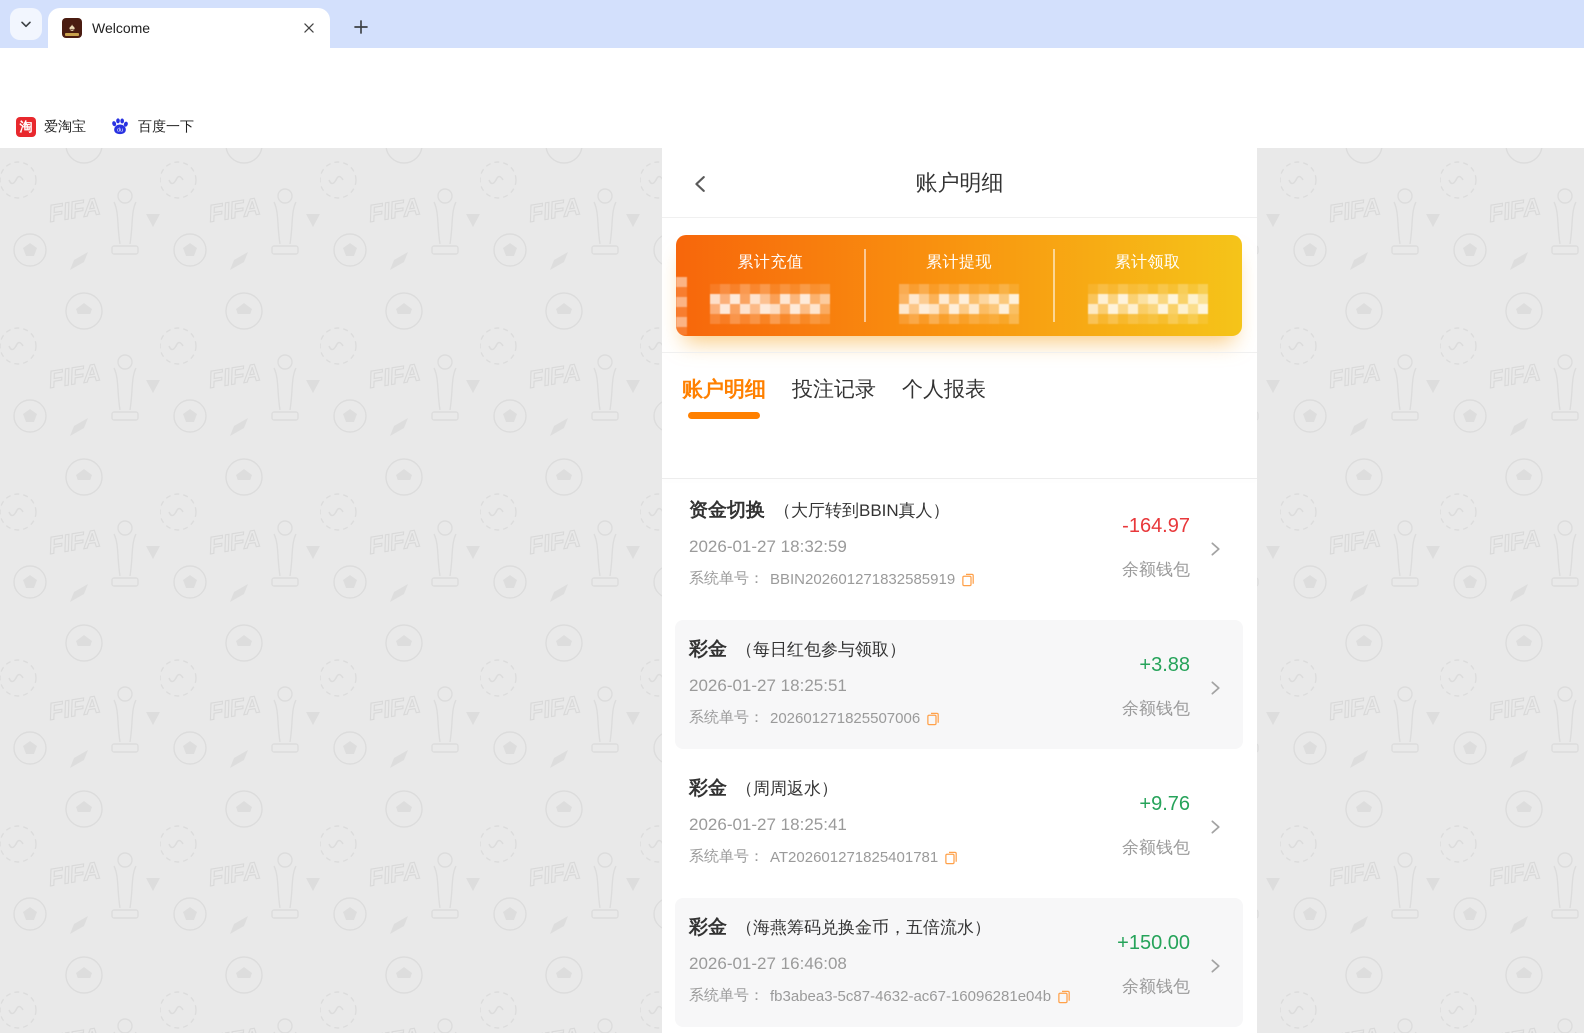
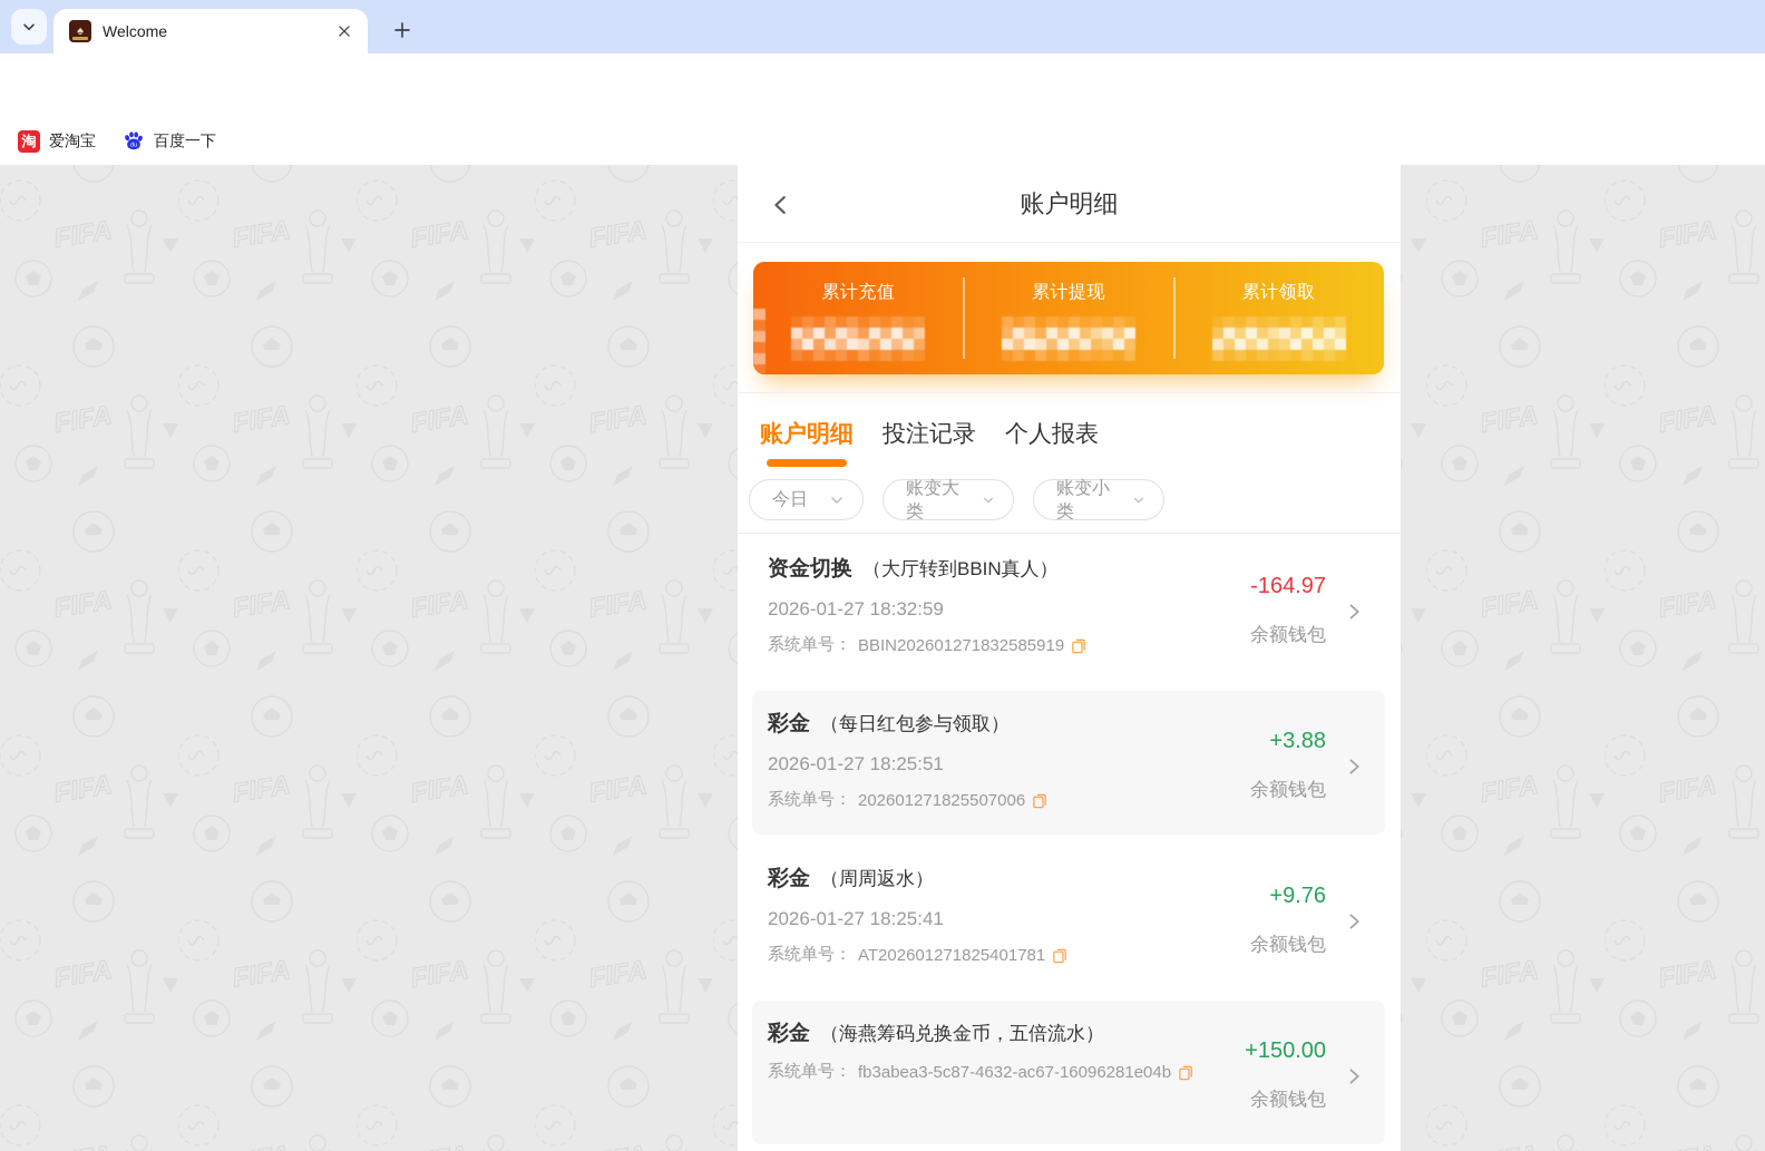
  ♠
  Welcome
  淘
  爱淘宝
  百度一下
  账户明细
  累计充值
  累计提现
  累计领取
  账户明细
  投注记录
  个人报表
+ 今日
+ 账变大类
+ 账变小类
  资金切换
  （大厅转到BBIN真人）
  2026-01-27 18:32:59
  系统单号：
  BBIN202601271832585919
  -164.97
  余额钱包
  彩金
  （每日红包参与领取）
  2026-01-27 18:25:51
  系统单号：
  202601271825507006
  +3.88
  余额钱包
  彩金
  （周周返水）
  2026-01-27 18:25:41
  系统单号：
  AT202601271825401781
  +9.76
  余额钱包
  彩金
  （海燕筹码兑换金币，五倍流水）
- 2026-01-27 16:46:08
  系统单号：
  fb3abea3-5c87-4632-ac67-16096281e04b
  +150.00
  余额钱包
